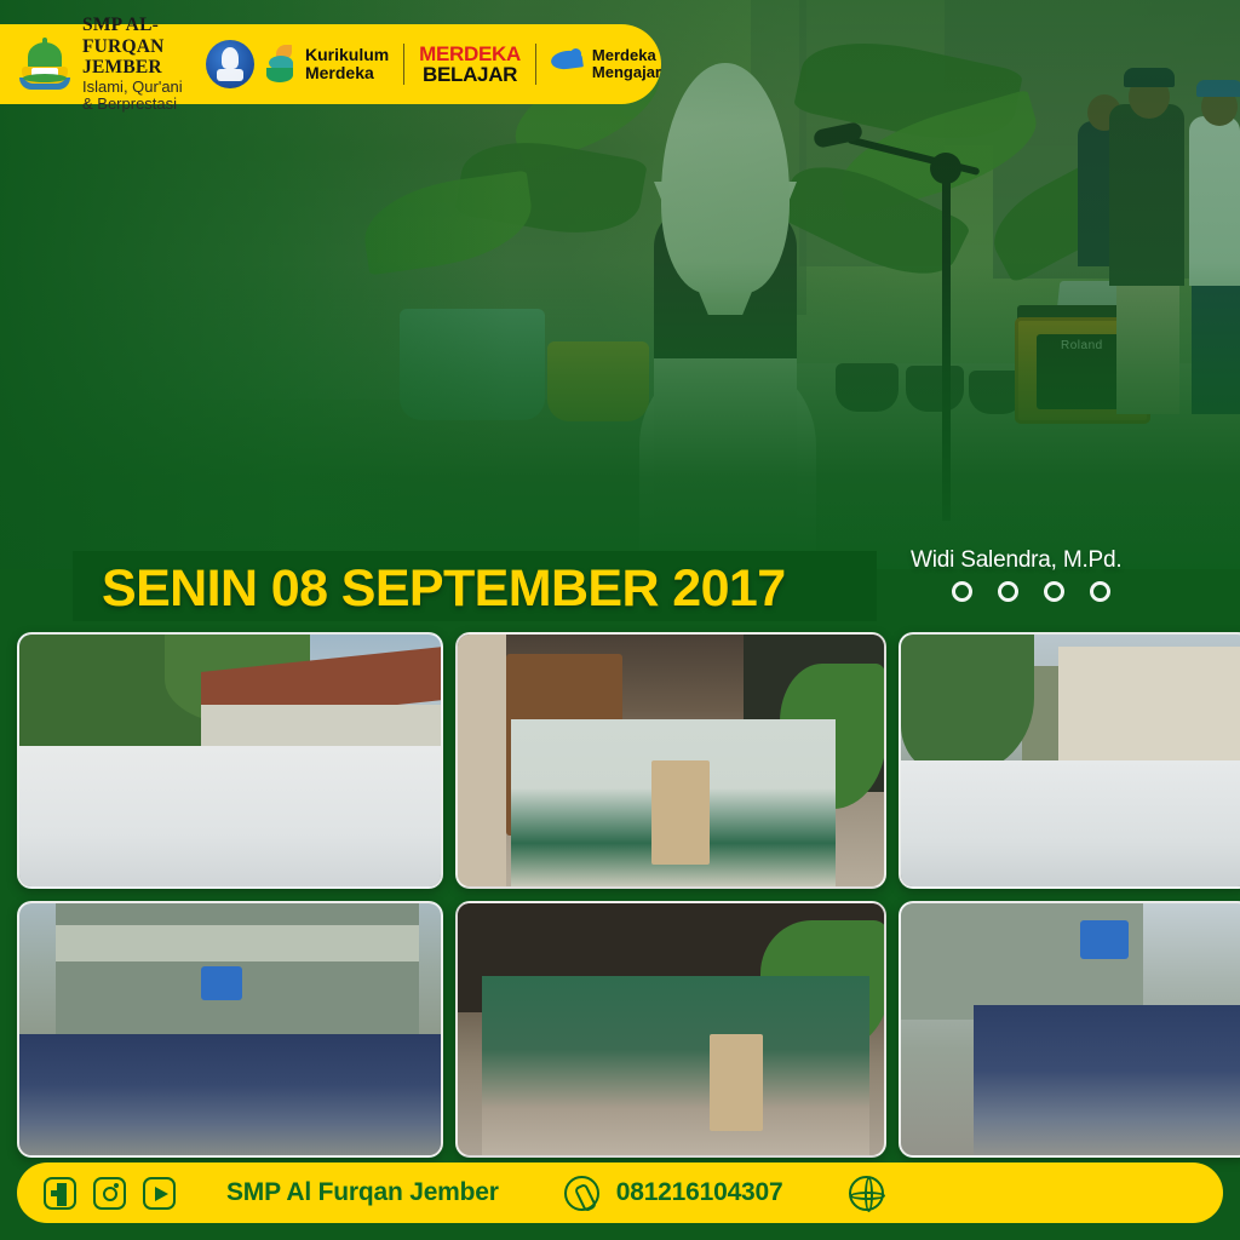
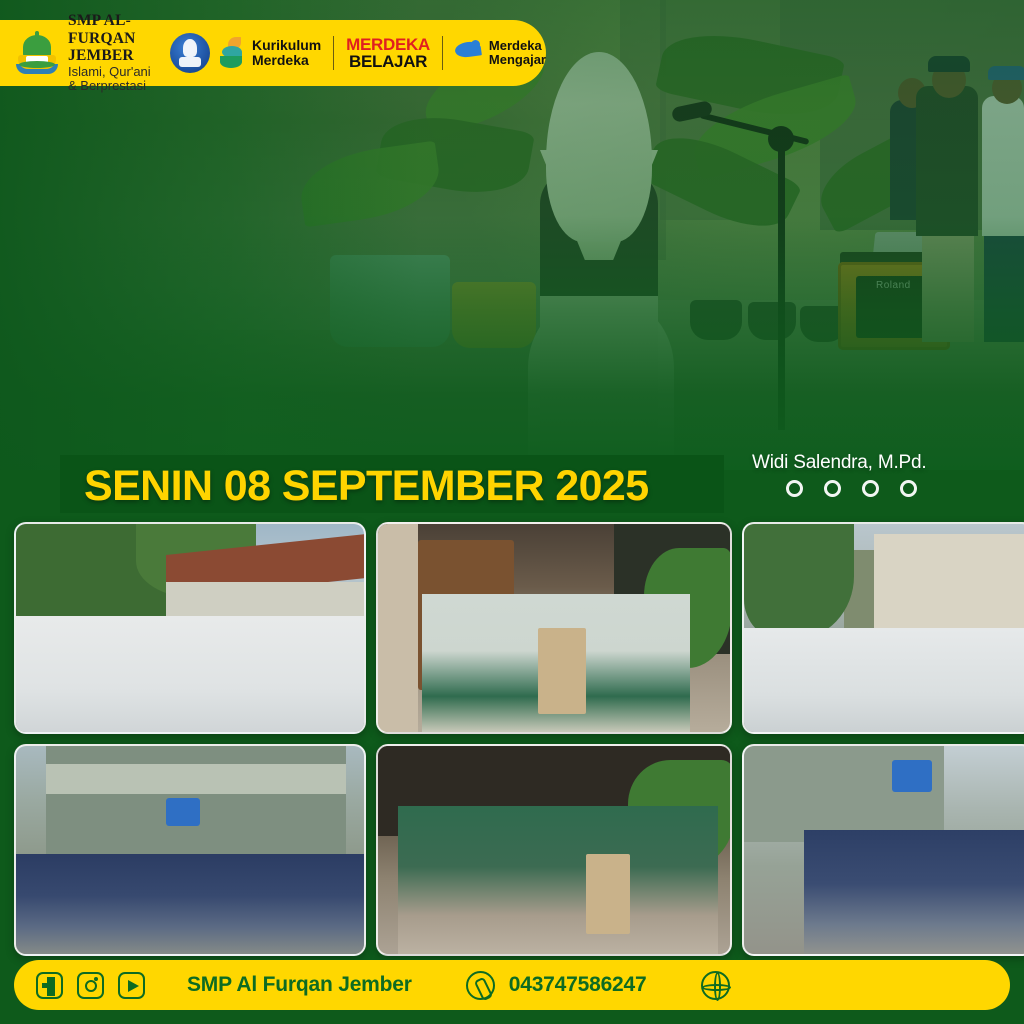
  SMP AL-FURQAN JEMBER
  Islami, Qur'ani & Berprestasi
  Kurikulum
  Merdeka
  MERDEKA
  BELAJAR
  Merdeka
  Mengajar
- SENIN 08 SEPTEMBER 2017
+ SENIN 08 SEPTEMBER 2025
  Widi Salendra, M.Pd.
  SMP Al Furqan Jember
- 081216104307
+ 043747586247
